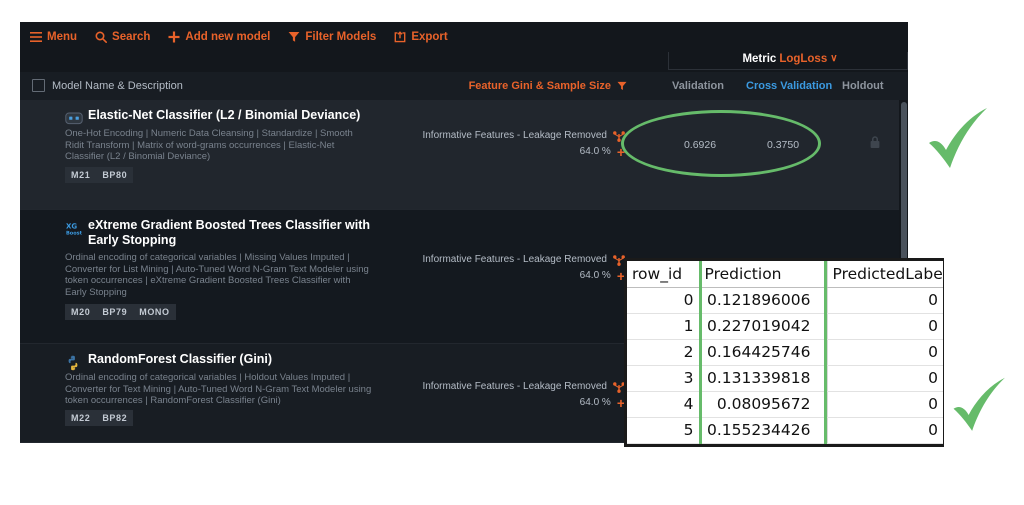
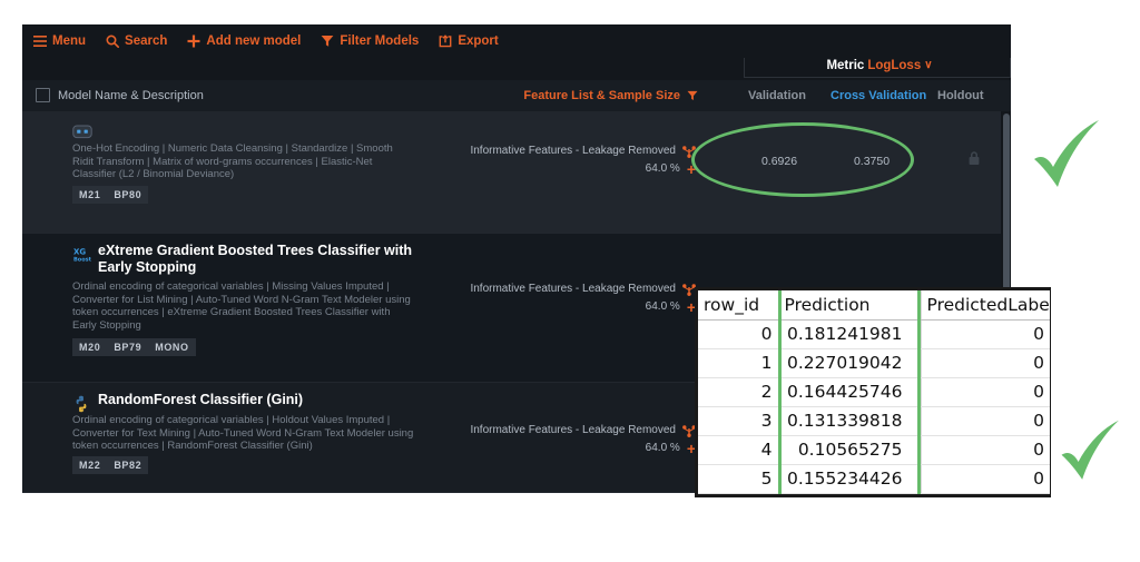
  Menu
  Search
  Add new model
  Filter Models
  Export
  Metric LogLoss ∨
  Model Name & Description
- Feature Gini & Sample Size
+ Feature List & Sample Size
  Validation
  Cross Validation
  Holdout
- Elastic-Net Classifier (L2 / Binomial Deviance)
  One-Hot Encoding | Numeric Data Cleansing | Standardize | Smooth Ridit Transform | Matrix of word-grams occurrences | Elastic-Net Classifier (L2 / Binomial Deviance)
  M21
  BP80
  Informative Features - Leakage Removed
  64.0 %
  +
  0.6926
  0.3750
  XG
  eXtreme Gradient Boosted Trees Classifier with Early Stopping
  Ordinal encoding of categorical variables | Missing Values Imputed | Converter for List Mining | Auto-Tuned Word N-Gram Text Modeler using token occurrences | eXtreme Gradient Boosted Trees Classifier with Early Stopping
  M20
  BP79
  MONO
  Informative Features - Leakage Removed
  64.0 %
  +
  RandomForest Classifier (Gini)
  Ordinal encoding of categorical variables | Holdout Values Imputed | Converter for Text Mining | Auto-Tuned Word N-Gram Text Modeler using token occurrences | RandomForest Classifier (Gini)
  M22
  BP82
  Informative Features - Leakage Removed
  64.0 %
  +
  row_id	Prediction	PredictedLabe
- 0	0.121896006	0
+ 0	0.181241981	0
  1	0.227019042	0
  2	0.164425746	0
  3	0.131339818	0
- 4	0.08095672	0
+ 4	0.10565275	0
  5	0.155234426	0
